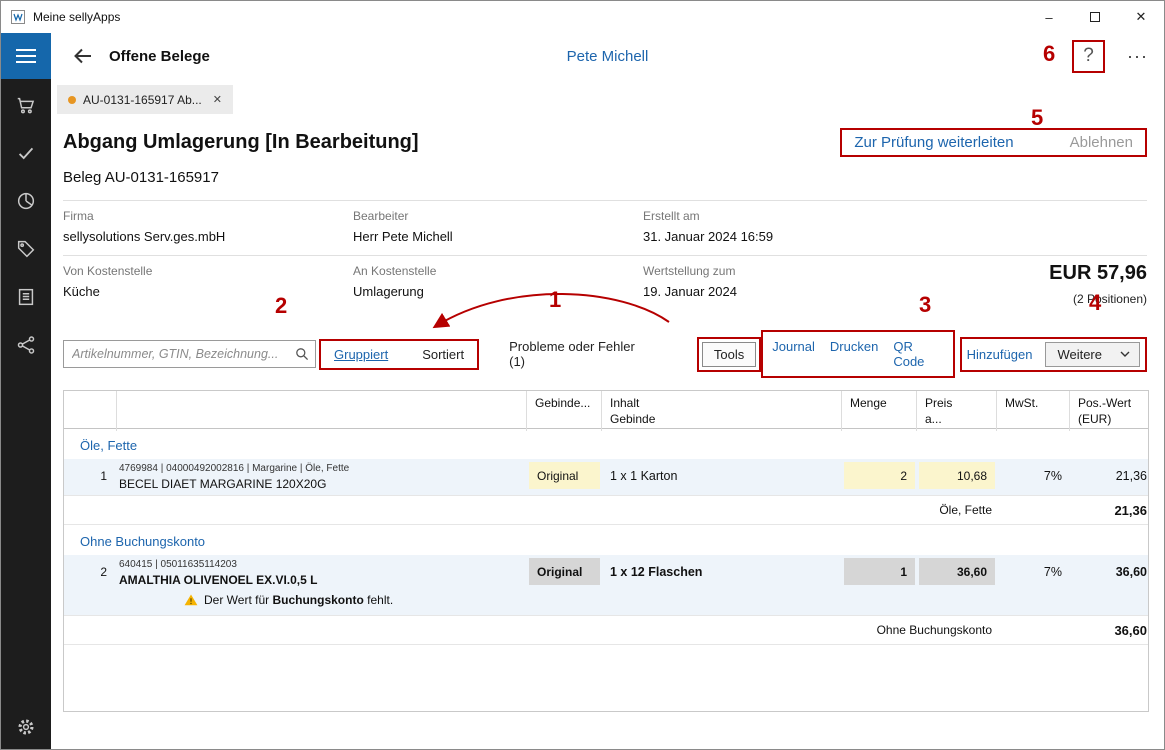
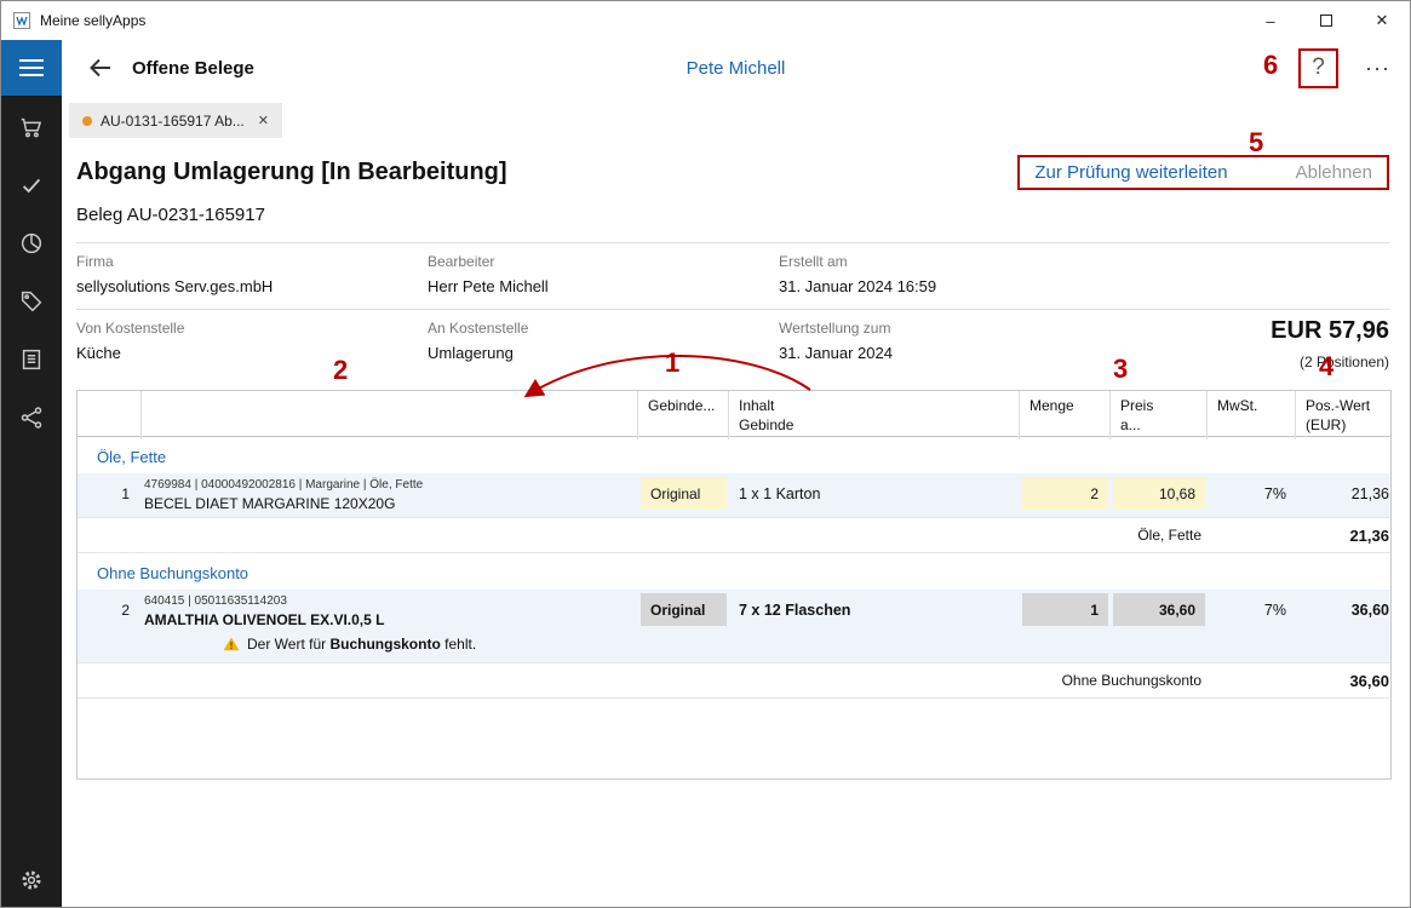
  Meine sellyApps
  –
  ✕
  Offene Belege
  Pete Michell
  ?
  ···
  AU-0131-165917 Ab...
  ✕
  Abgang Umlagerung [In Bearbeitung]
  Zur Prüfung weiterleiten
  Ablehnen
- Beleg AU-0131-165917
+ Beleg AU-0231-165917
  Firma
  sellysolutions Serv.ges.mbH
  Bearbeiter
  Herr Pete Michell
  Erstellt am
  31. Januar 2024 16:59
  Von Kostenstelle
  Küche
  An Kostenstelle
  Umlagerung
  Wertstellung zum
- 19. Januar 2024
+ 31. Januar 2024
  EUR 57,96
  (2 Positionen)
- Artikelnummer, GTIN, Bezeichnung...
- Gruppiert
- Sortiert
- Probleme oder Fehler (1)
- Tools
- Journal
- Drucken
- QR Code
- Hinzufügen
- Weitere
  Gebinde...
  Inhalt
  Gebinde
  Menge
  Preis
  a...
  MwSt.
  Pos.-Wert
  (EUR)
  Öle, Fette
  1
  4769984 | 04000492002816 | Margarine | Öle, Fette
  BECEL DIAET MARGARINE 120X20G
  Original
  1 x 1 Karton
  2
  10,68
  7%
  21,36
  Öle, Fette
  21,36
  Ohne Buchungskonto
  2
  640415 | 05011635114203
  AMALTHIA OLIVENOEL EX.VI.0,5 L
  Original
- 1 x 12 Flaschen
+ 7 x 12 Flaschen
  1
  36,60
  7%
  36,60
  Der Wert für Buchungskonto fehlt.
  Ohne Buchungskonto
  36,60
  1
  2
  3
  4
  5
  6
